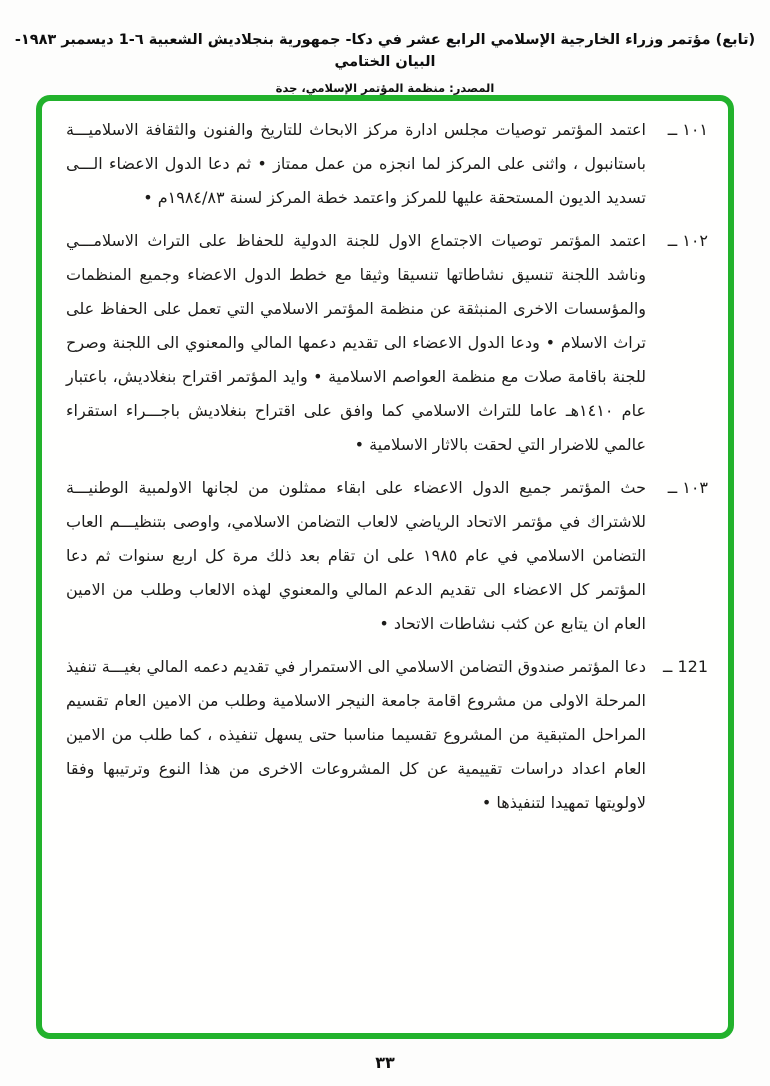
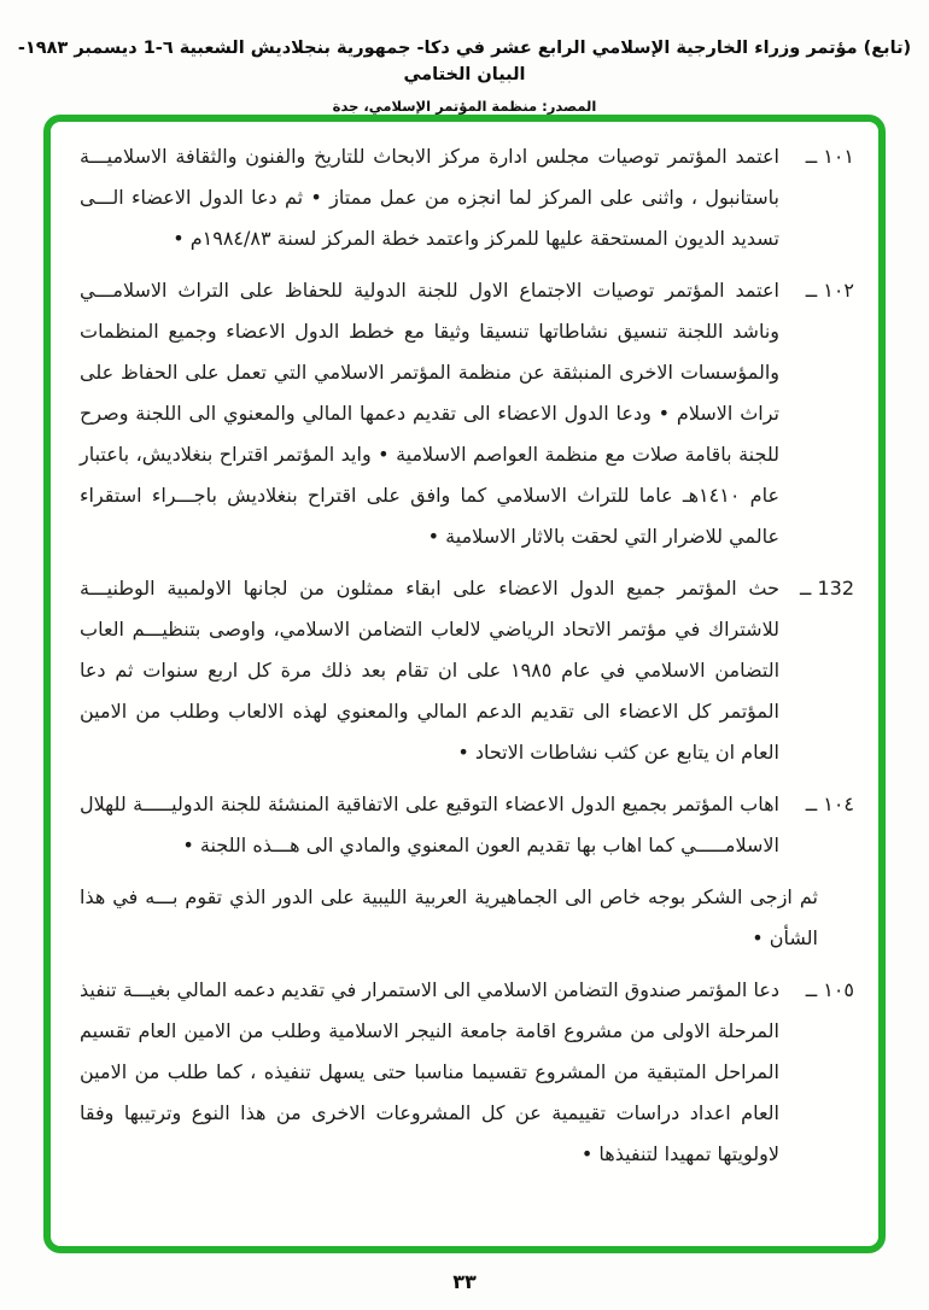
  (تابع) مؤتمر وزراء الخارجية الإسلامي الرابع عشر في دكا- جمهورية بنجلاديش الشعبية ٦-1 ديسمبر ١٩٨٣- البيان الختامي
  المصدر: منظمة المؤتمر الإسلامي، جدة
  ١٠١ ــاعتمد المؤتمر توصيات مجلس ادارة مركز الابحاث للتاريخ والفنون والثقافة الاسلاميـــة باستانبول ، واثنى على المركز لما انجزه من عمل ممتاز • ثم دعا الدول الاعضاء الـــى تسديد الديون المستحقة عليها للمركز واعتمد خطة المركز لسنة ١٩٨٤/٨٣م •
  ١٠٢ ــاعتمد المؤتمر توصيات الاجتماع الاول للجنة الدولية للحفاظ على التراث الاسلامـــي وناشد اللجنة تنسيق نشاطاتها تنسيقا وثيقا مع خطط الدول الاعضاء وجميع المنظمات والمؤسسات الاخرى المنبثقة عن منظمة المؤتمر الاسلامي التي تعمل على الحفاظ على تراث الاسلام • ودعا الدول الاعضاء الى تقديم دعمها المالي والمعنوي الى اللجنة وصرح للجنة باقامة صلات مع منظمة العواصم الاسلامية • وايد المؤتمر اقتراح بنغلاديش، باعتبار عام ١٤١٠هـ عاما للتراث الاسلامي كما وافق على اقتراح بنغلاديش باجـــراء استقراء عالمي للاضرار التي لحقت بالاثار الاسلامية •
- ١٠٣ ــحث المؤتمر جميع الدول الاعضاء على ابقاء ممثلون من لجانها الاولمبية الوطنيـــة للاشتراك في مؤتمر الاتحاد الرياضي لالعاب التضامن الاسلامي، واوصى بتنظيـــم العاب التضامن الاسلامي في عام ١٩٨٥ على ان تقام بعد ذلك مرة كل اربع سنوات ثم دعا المؤتمر كل الاعضاء الى تقديم الدعم المالي والمعنوي لهذه الالعاب وطلب من الامين العام ان يتابع عن كثب نشاطات الاتحاد •
+ 132 ــحث المؤتمر جميع الدول الاعضاء على ابقاء ممثلون من لجانها الاولمبية الوطنيـــة للاشتراك في مؤتمر الاتحاد الرياضي لالعاب التضامن الاسلامي، واوصى بتنظيـــم العاب التضامن الاسلامي في عام ١٩٨٥ على ان تقام بعد ذلك مرة كل اربع سنوات ثم دعا المؤتمر كل الاعضاء الى تقديم الدعم المالي والمعنوي لهذه الالعاب وطلب من الامين العام ان يتابع عن كثب نشاطات الاتحاد •
+ ١٠٤ ــاهاب المؤتمر بجميع الدول الاعضاء التوقيع على الاتفاقية المنشئة للجنة الدوليـــــة للهلال الاسلامـــــي كما اهاب بها تقديم العون المعنوي والمادي الى هـــذه اللجنة •
+ ثم ازجى الشكر بوجه خاص الى الجماهيرية العربية الليبية على الدور الذي تقوم بـــه في هذا الشأن •
- 121 ــدعا المؤتمر صندوق التضامن الاسلامي الى الاستمرار في تقديم دعمه المالي بغيـــة تنفيذ المرحلة الاولى من مشروع اقامة جامعة النيجر الاسلامية وطلب من الامين العام تقسيم المراحل المتبقية من المشروع تقسيما مناسبا حتى يسهل تنفيذه ، كما طلب من الامين العام اعداد دراسات تقييمية عن كل المشروعات الاخرى من هذا النوع وترتيبها وفقا لاولويتها تمهيدا لتنفيذها •
+ ١٠٥ ــدعا المؤتمر صندوق التضامن الاسلامي الى الاستمرار في تقديم دعمه المالي بغيـــة تنفيذ المرحلة الاولى من مشروع اقامة جامعة النيجر الاسلامية وطلب من الامين العام تقسيم المراحل المتبقية من المشروع تقسيما مناسبا حتى يسهل تنفيذه ، كما طلب من الامين العام اعداد دراسات تقييمية عن كل المشروعات الاخرى من هذا النوع وترتيبها وفقا لاولويتها تمهيدا لتنفيذها •
  ٣٣
